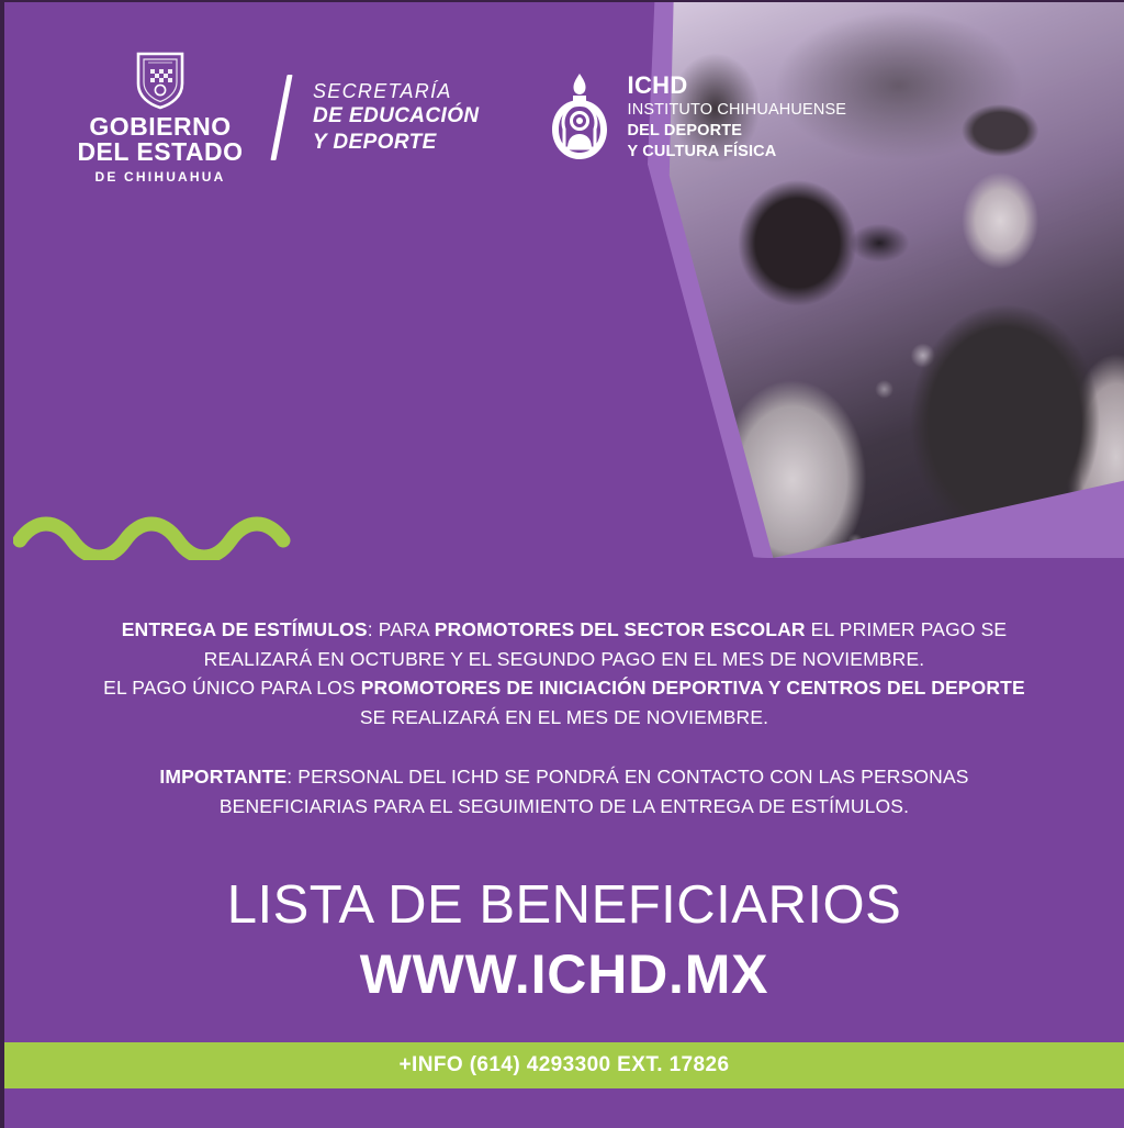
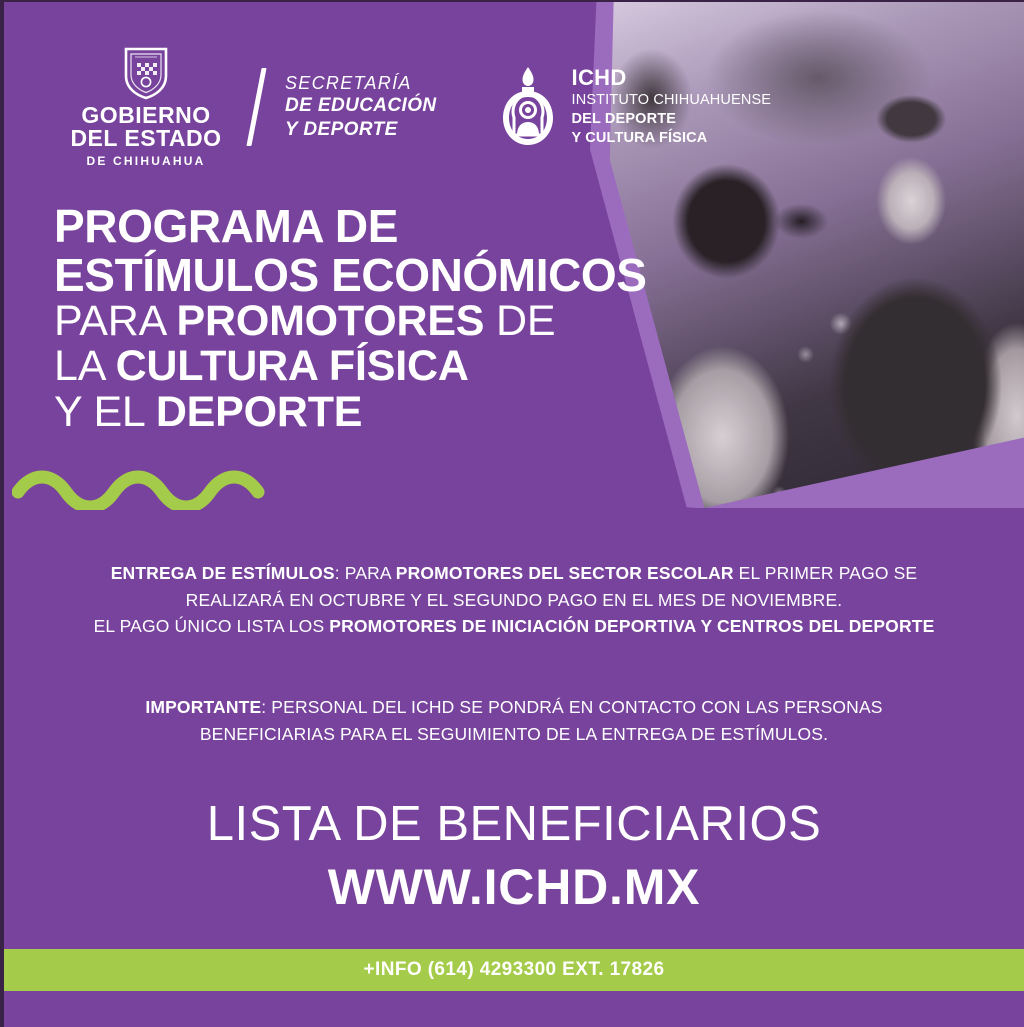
  GOBIERNO
  DEL ESTADO
  DE CHIHUAHUA
  SECRETARÍA
  DE EDUCACIÓN
  Y DEPORTE
  ICHD
  INSTITUTO CHIHUAHUENSE
  DEL DEPORTE
  Y CULTURA FÍSICA
+ PROGRAMA DE
+ ESTÍMULOS ECONÓMICOS
+ PARA PROMOTORES DE
+ LA CULTURA FÍSICA
+ Y EL DEPORTE
  ENTREGA DE ESTÍMULOS: PARA PROMOTORES DEL SECTOR ESCOLAR EL PRIMER PAGO SE
  REALIZARÁ EN OCTUBRE Y EL SEGUNDO PAGO EN EL MES DE NOVIEMBRE.
- EL PAGO ÚNICO PARA LOS PROMOTORES DE INICIACIÓN DEPORTIVA Y CENTROS DEL DEPORTE
+ EL PAGO ÚNICO LISTA LOS PROMOTORES DE INICIACIÓN DEPORTIVA Y CENTROS DEL DEPORTE
- SE REALIZARÁ EN EL MES DE NOVIEMBRE.
  IMPORTANTE: PERSONAL DEL ICHD SE PONDRÁ EN CONTACTO CON LAS PERSONAS
  BENEFICIARIAS PARA EL SEGUIMIENTO DE LA ENTREGA DE ESTÍMULOS.
  LISTA DE BENEFICIARIOS
  WWW.ICHD.MX
  +INFO (614) 4293300 EXT. 17826
